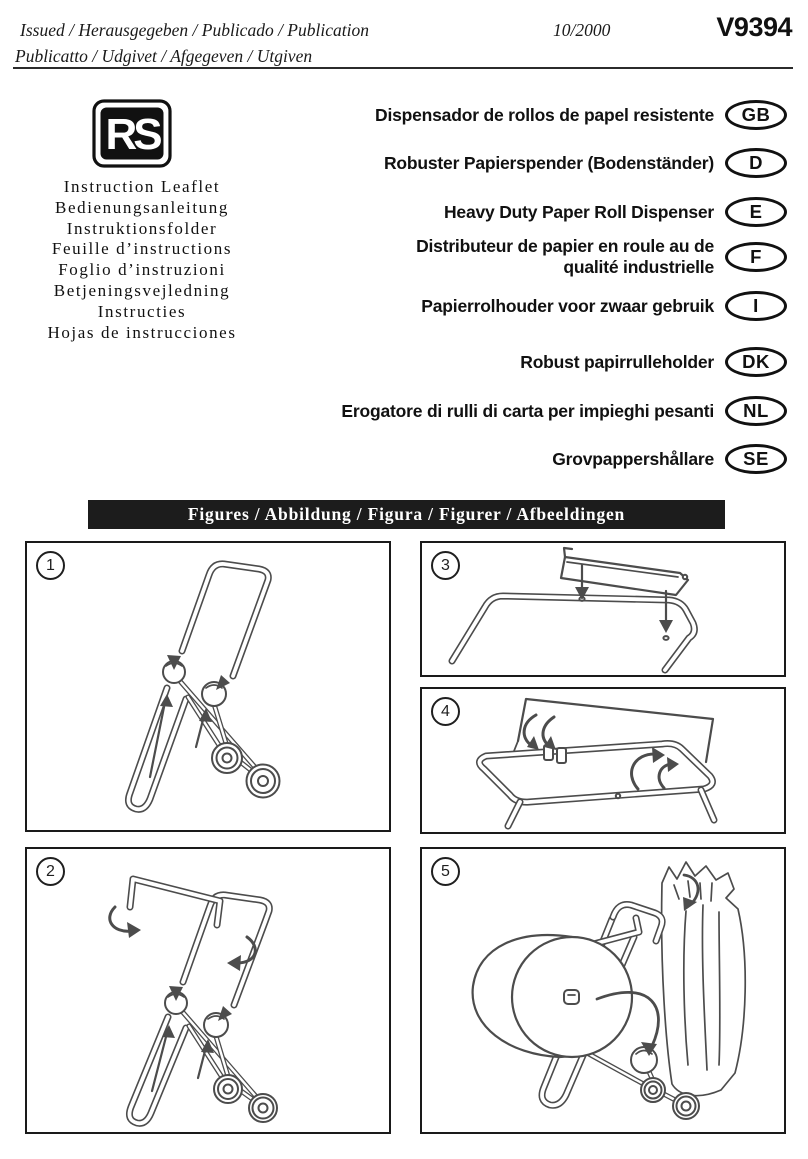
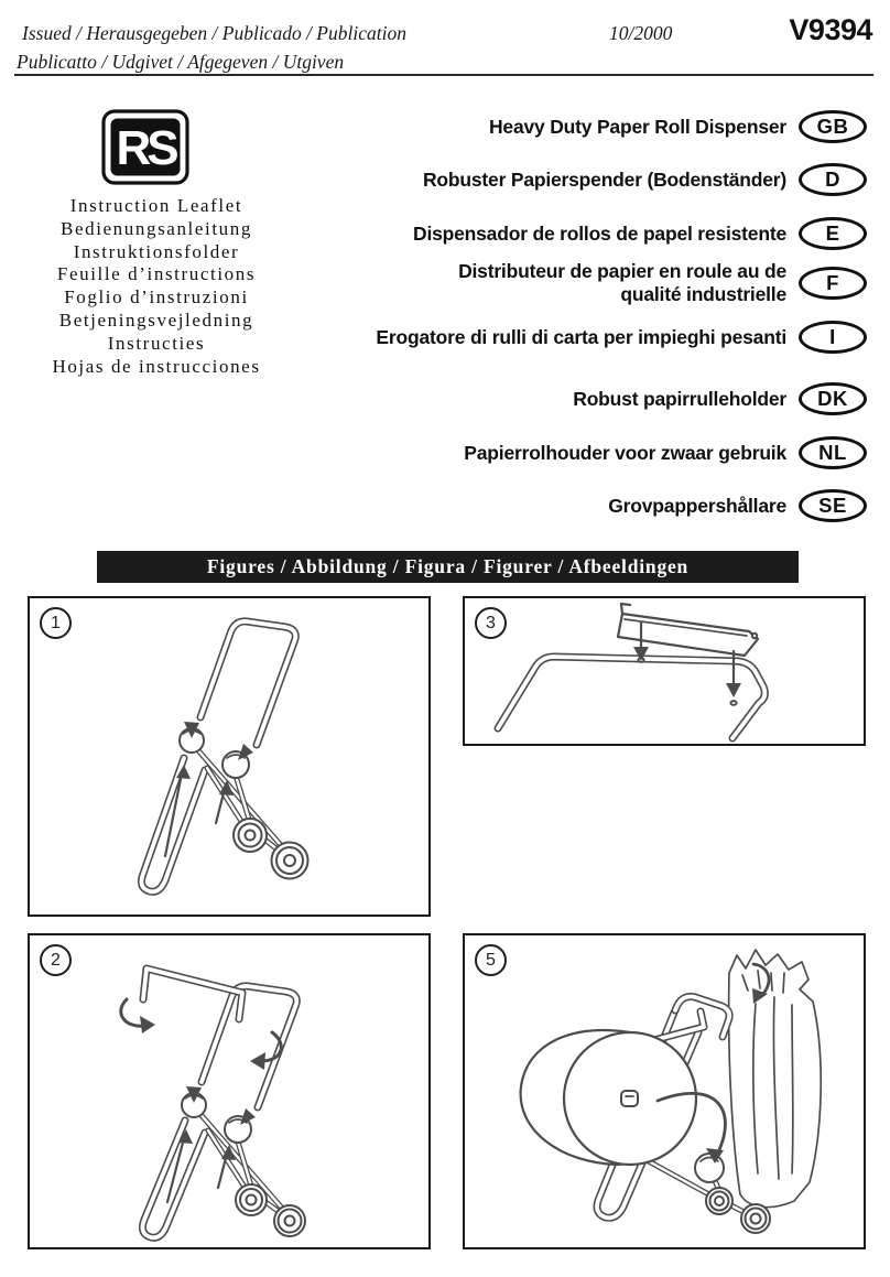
  Issued / Herausgegeben / Publicado / Publication
  Publicatto / Udgivet / Afgegeven / Utgiven
  10/2000
  V9394
  RS
  Instruction Leaflet
  Bedienungsanleitung
  Instruktionsfolder
  Feuille d’instructions
  Foglio d’instruzioni
  Betjeningsvejledning
  Instructies
  Hojas de instrucciones
- Dispensador de rollos de papel resistente
+ Heavy Duty Paper Roll Dispenser
  GB
  Robuster Papierspender (Bodenständer)
  D
- Heavy Duty Paper Roll Dispenser
+ Dispensador de rollos de papel resistente
  E
  Distributeur de papier en roule au de
  qualité industrielle
  F
- Papierrolhouder voor zwaar gebruik
+ Erogatore di rulli di carta per impieghi pesanti
  I
  Robust papirrulleholder
  DK
- Erogatore di rulli di carta per impieghi pesanti
+ Papierrolhouder voor zwaar gebruik
  NL
  Grovpappershållare
  SE
  Figures / Abbildung / Figura / Figurer / Afbeeldingen
  1
  2
  3
- 4
  5
